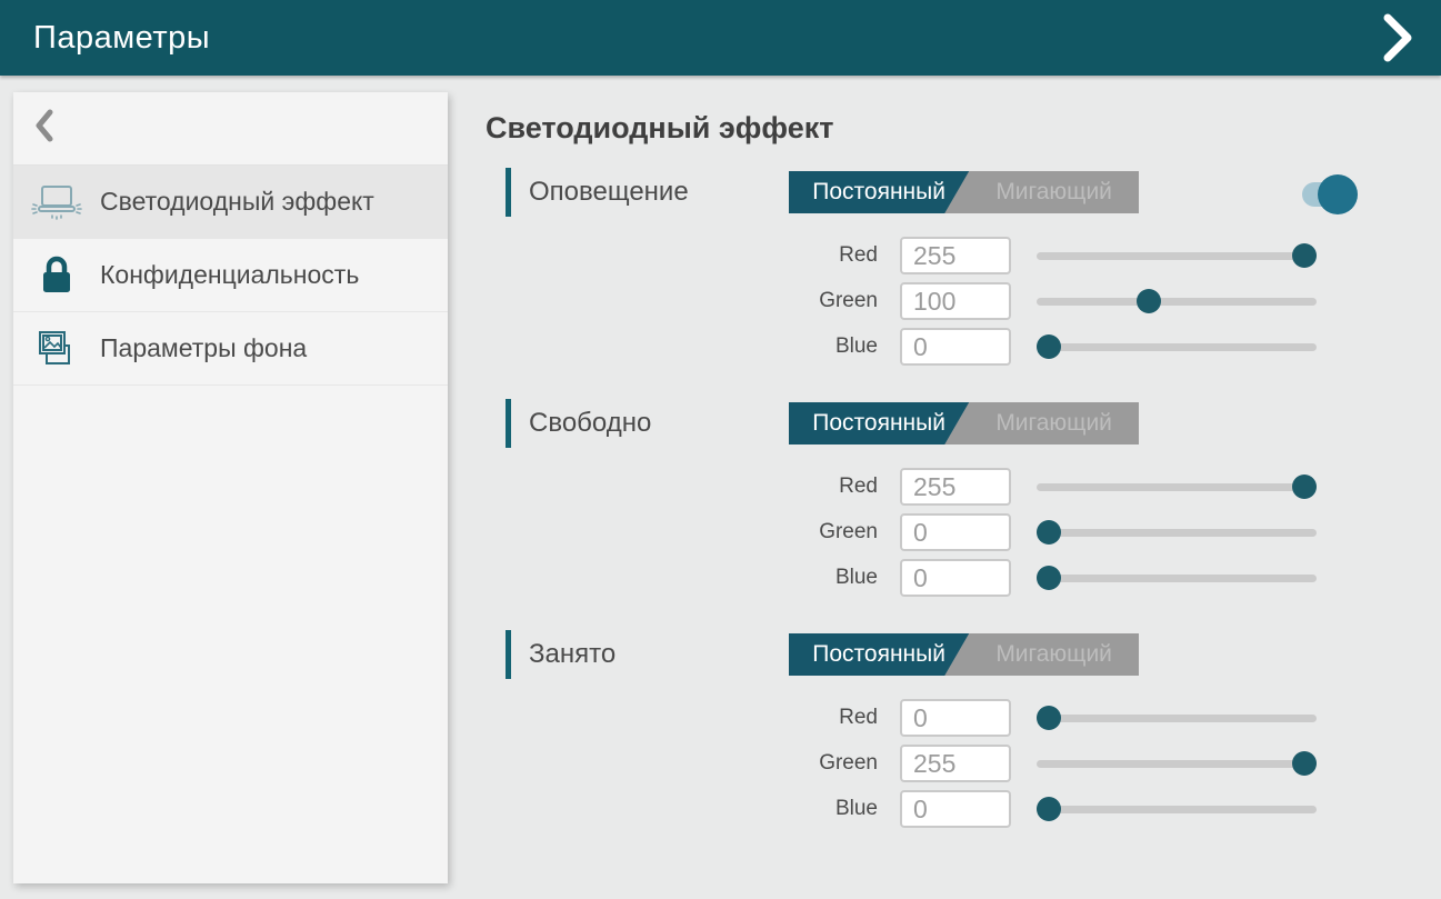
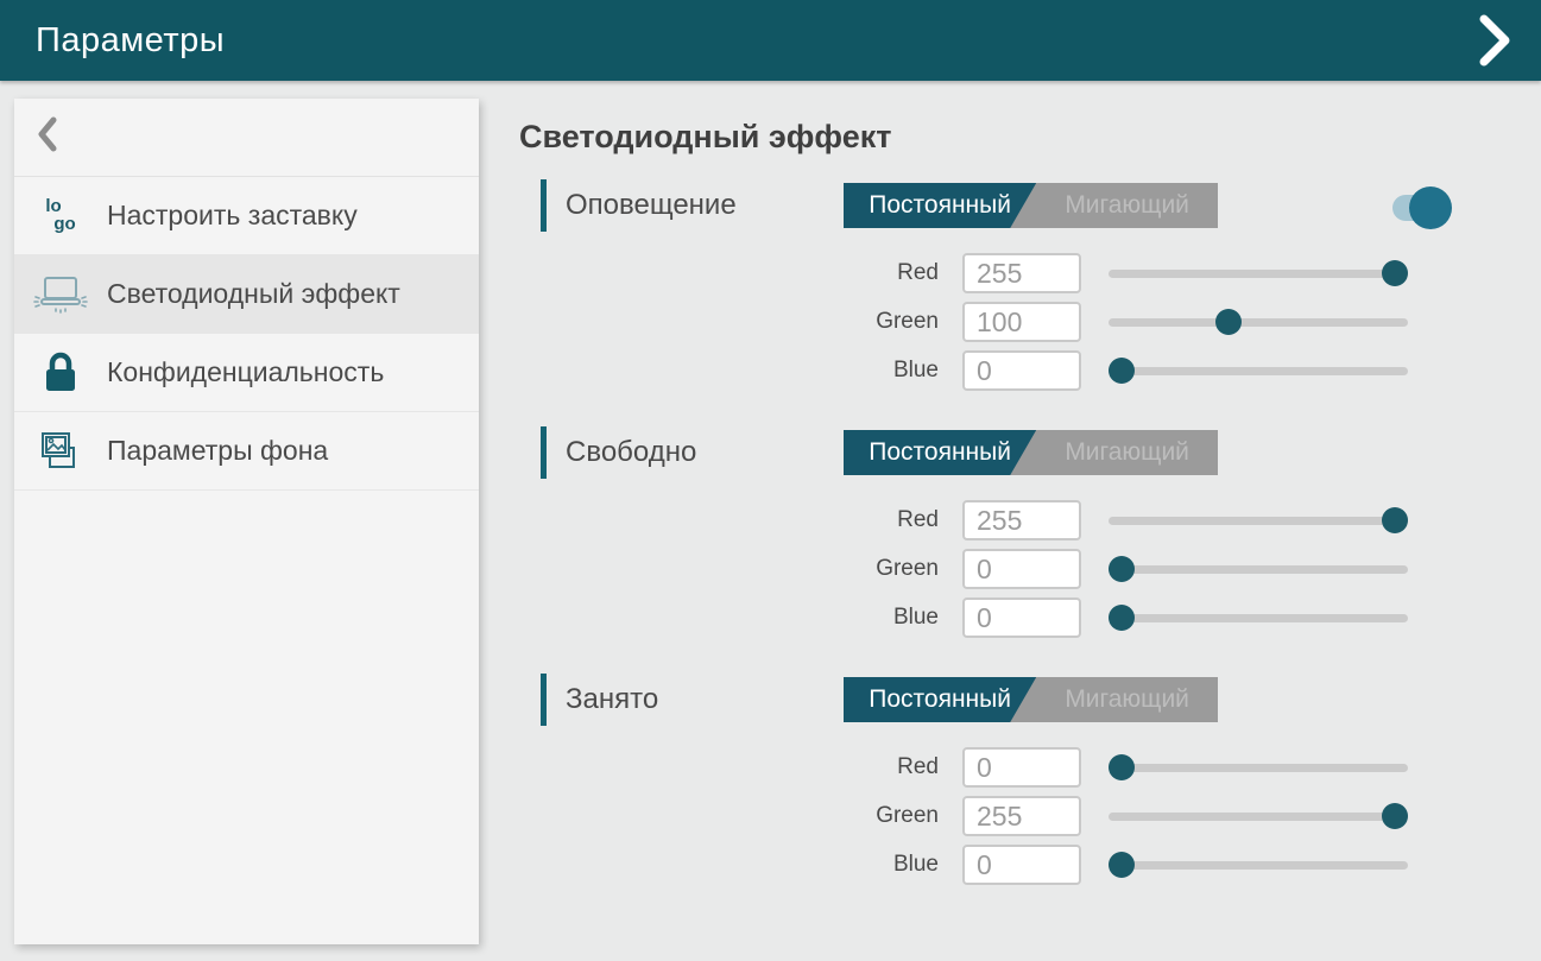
  Параметры
+ lo
+ go
+ Настроить заставку
  Светодиодный эффект
  Конфиденциальность
  Параметры фона
  Светодиодный эффект
  Оповещение
  Постоянный
  Мигающий
  Red
  255
  Green
  100
  Blue
  0
  Свободно
  Постоянный
  Мигающий
  Red
  255
  Green
  0
  Blue
  0
  Занято
  Постоянный
  Мигающий
  Red
  0
  Green
  255
  Blue
  0
